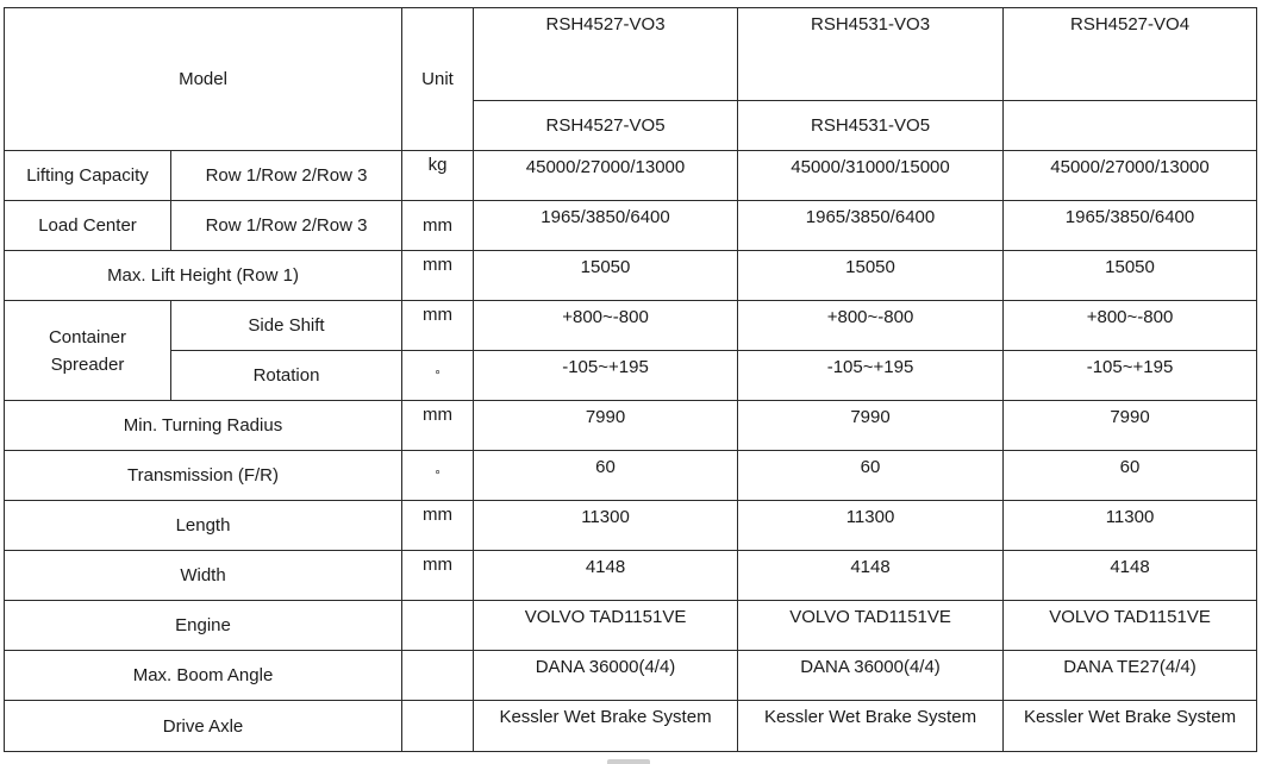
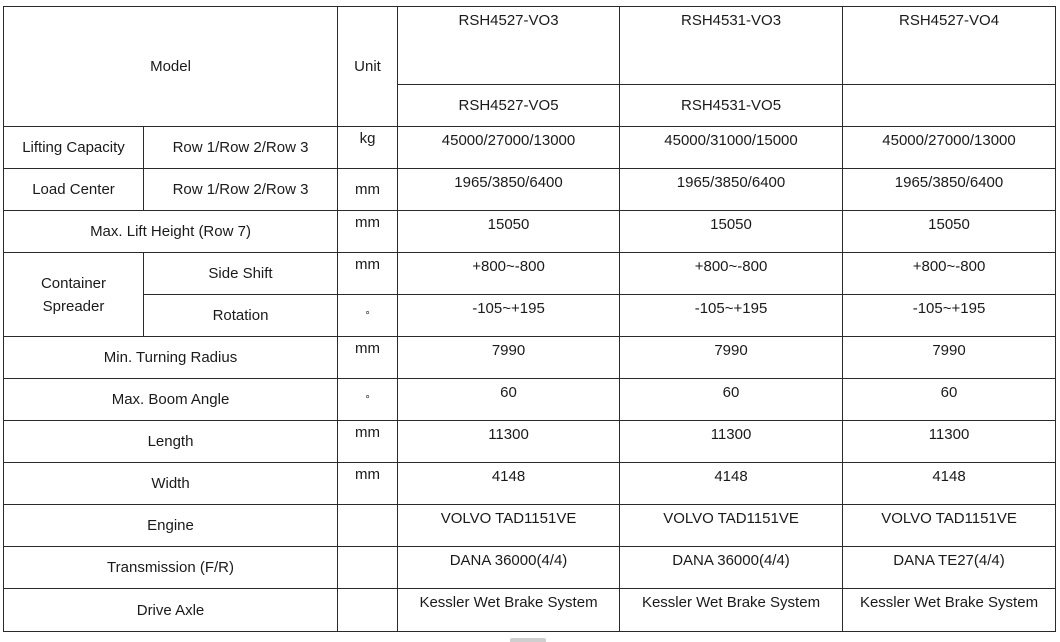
  Model	Unit	RSH4527-VO3	RSH4531-VO3	RSH4527-VO4
  RSH4527-VO5	RSH4531-VO5
  Lifting Capacity	Row 1/Row 2/Row 3	kg	45000/27000/13000	45000/31000/15000	45000/27000/13000
  Load Center	Row 1/Row 2/Row 3	mm	1965/3850/6400	1965/3850/6400	1965/3850/6400
- Max. Lift Height (Row 1)	mm	15050	15050	15050
+ Max. Lift Height (Row 7)	mm	15050	15050	15050
  Container Spreader	Side Shift	mm	+800~-800	+800~-800	+800~-800
  Rotation	°	-105~+195	-105~+195	-105~+195
  Min. Turning Radius	mm	7990	7990	7990
- Transmission (F/R)	°	60	60	60
+ Max. Boom Angle	°	60	60	60
  Length	mm	11300	11300	11300
  Width	mm	4148	4148	4148
  Engine		VOLVO TAD1151VE	VOLVO TAD1151VE	VOLVO TAD1151VE
- Max. Boom Angle		DANA 36000(4/4)	DANA 36000(4/4)	DANA TE27(4/4)
+ Transmission (F/R)		DANA 36000(4/4)	DANA 36000(4/4)	DANA TE27(4/4)
  Drive Axle		Kessler Wet Brake System	Kessler Wet Brake System	Kessler Wet Brake System
